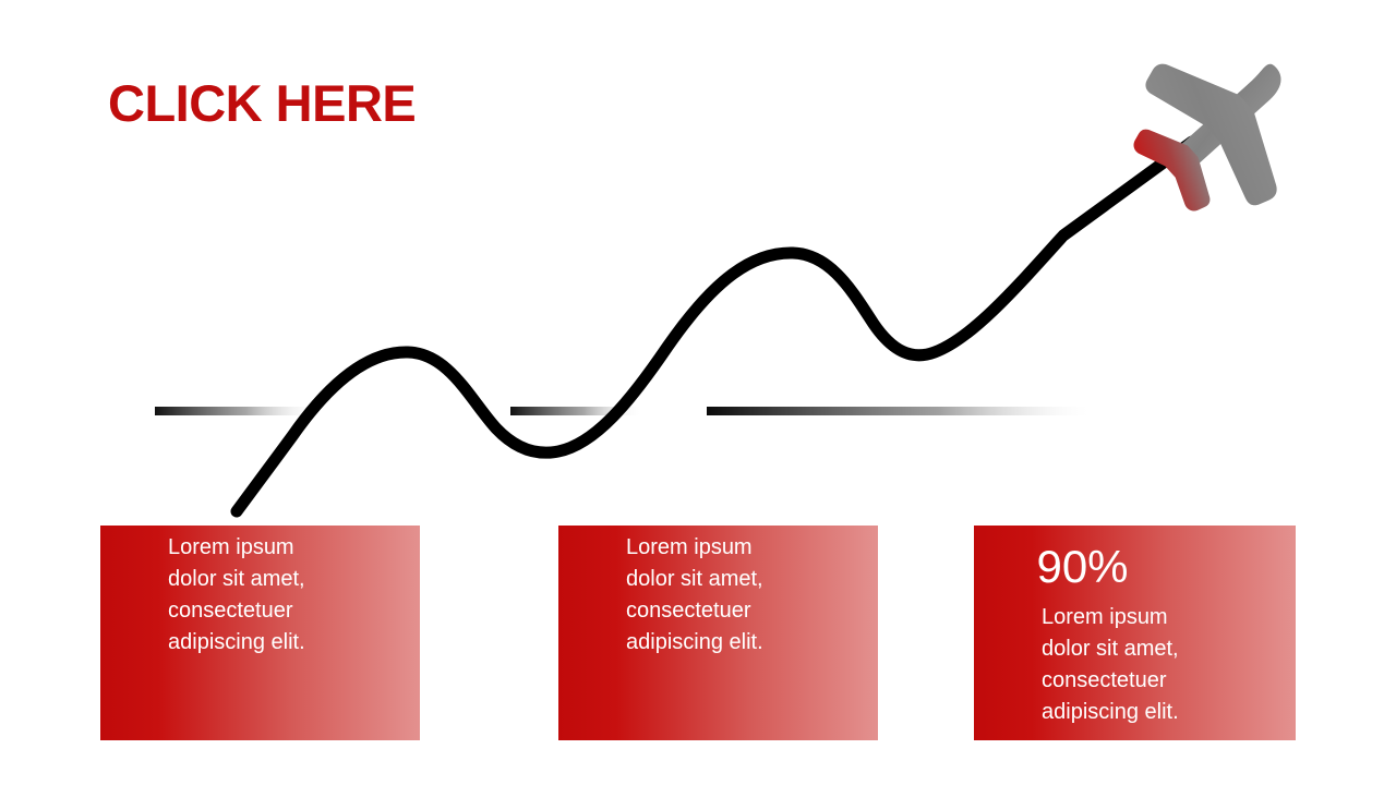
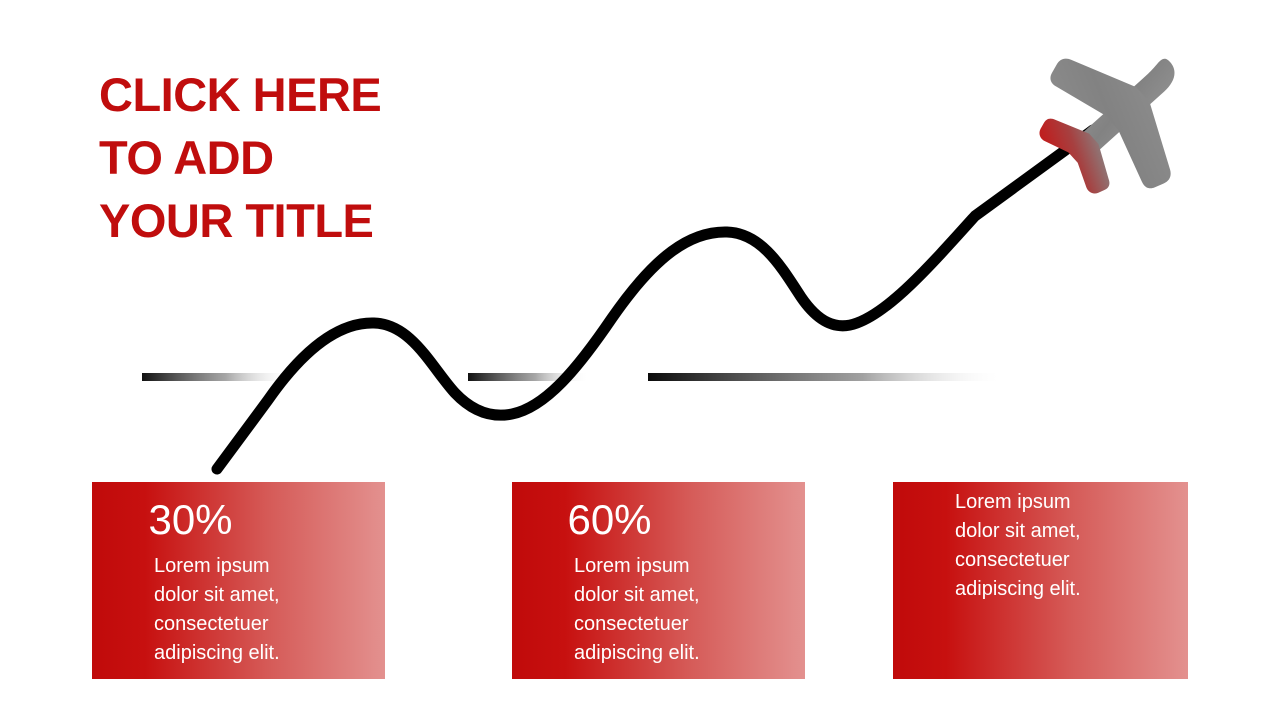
  CLICK HERE
+ TO ADD
+ YOUR TITLE
+ 30%
  Lorem ipsum
  dolor sit amet,
  consectetuer
  adipiscing elit.
+ 60%
  Lorem ipsum
  dolor sit amet,
  consectetuer
  adipiscing elit.
- 90%
  Lorem ipsum
  dolor sit amet,
  consectetuer
  adipiscing elit.
